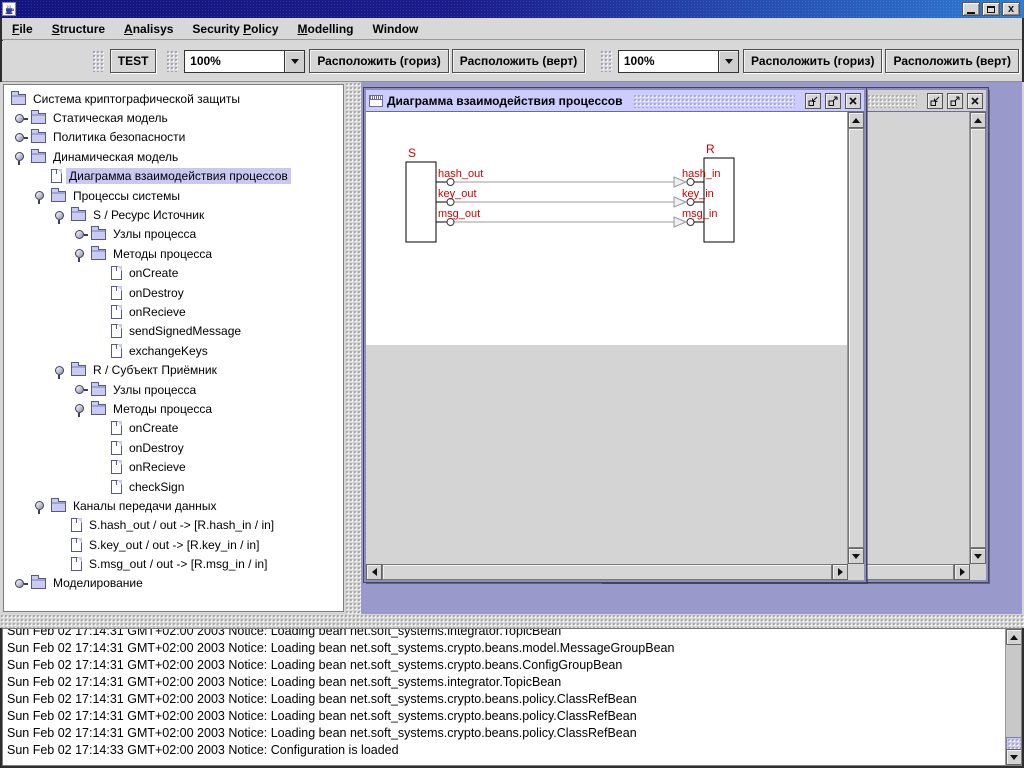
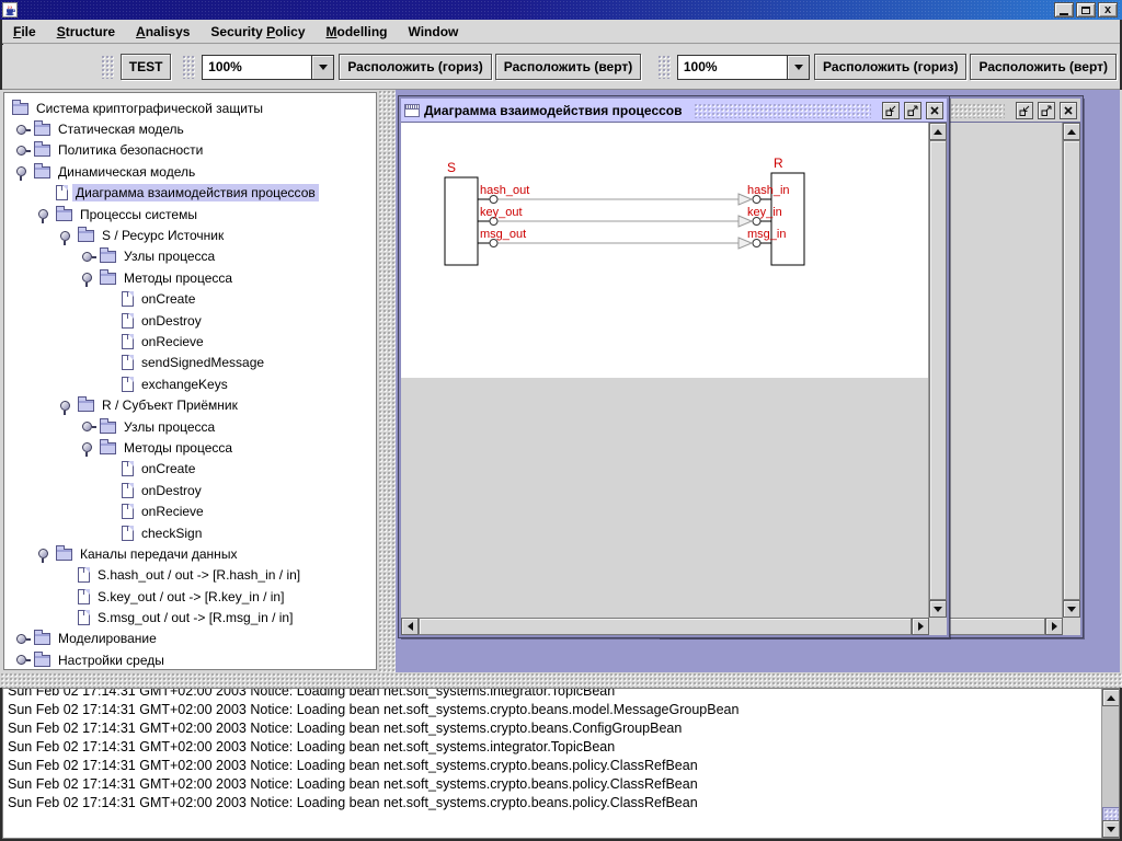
  x
  File
  Structure
  Analisys
  Security Policy
  Modelling
  Window
  TEST
  100%
  Расположить (гориз)
  Расположить (верт)
  100%
  Расположить (гориз)
  Расположить (верт)
  Система криптографической защиты
  Статическая модель
  Политика безопасности
  Динамическая модель
  Диаграмма взаимодействия процессов
  Процессы системы
  S / Ресурс Источник
  Узлы процесса
  Методы процесса
  onCreate
  onDestroy
  onRecieve
  sendSignedMessage
  exchangeKeys
  R / Субъект Приёмник
  Узлы процесса
  Методы процесса
  onCreate
  onDestroy
  onRecieve
  checkSign
  Каналы передачи данных
  S.hash_out / out -> [R.hash_in / in]
  S.key_out / out -> [R.key_in / in]
  S.msg_out / out -> [R.msg_in / in]
  Моделирование
+ Настройки среды
  Диаграмма взаимодействия процессов
  S
  R
  hash_out
  hash_in
  key_out
  key_in
  msg_out
  msg_in
  Sun Feb 02 17:14:31 GMT+02:00 2003 Notice: Loading bean net.soft_systems.integrator.TopicBean
  Sun Feb 02 17:14:31 GMT+02:00 2003 Notice: Loading bean net.soft_systems.crypto.beans.model.MessageGroupBean
  Sun Feb 02 17:14:31 GMT+02:00 2003 Notice: Loading bean net.soft_systems.crypto.beans.ConfigGroupBean
  Sun Feb 02 17:14:31 GMT+02:00 2003 Notice: Loading bean net.soft_systems.integrator.TopicBean
  Sun Feb 02 17:14:31 GMT+02:00 2003 Notice: Loading bean net.soft_systems.crypto.beans.policy.ClassRefBean
  Sun Feb 02 17:14:31 GMT+02:00 2003 Notice: Loading bean net.soft_systems.crypto.beans.policy.ClassRefBean
  Sun Feb 02 17:14:31 GMT+02:00 2003 Notice: Loading bean net.soft_systems.crypto.beans.policy.ClassRefBean
- Sun Feb 02 17:14:33 GMT+02:00 2003 Notice: Configuration is loaded
